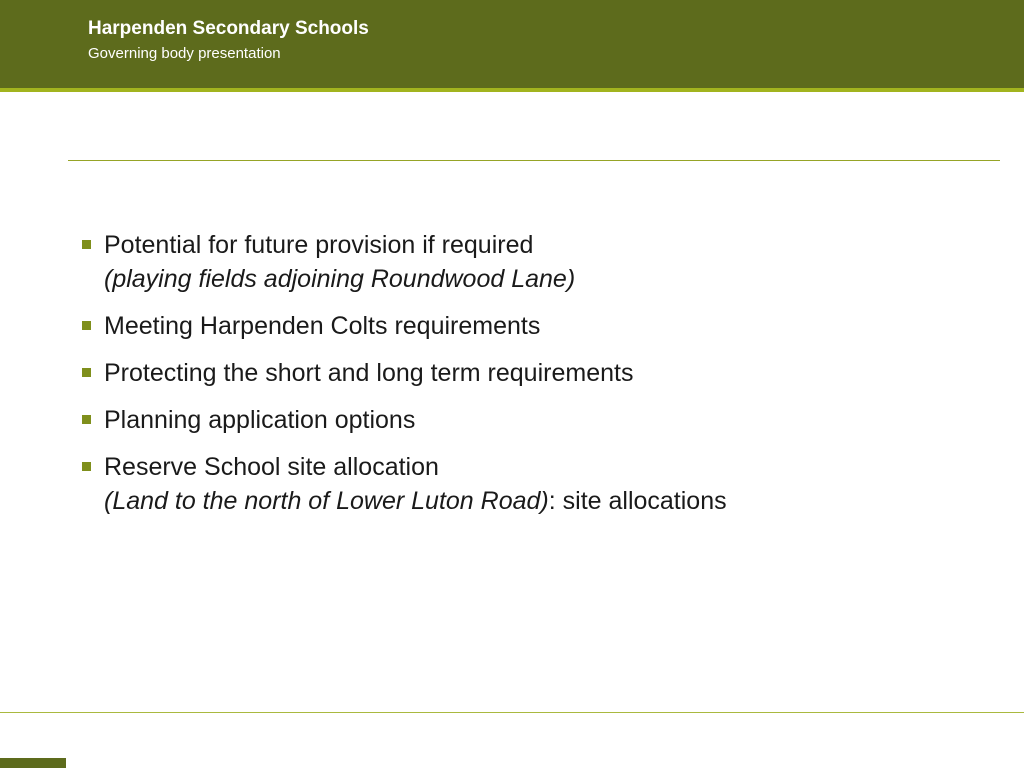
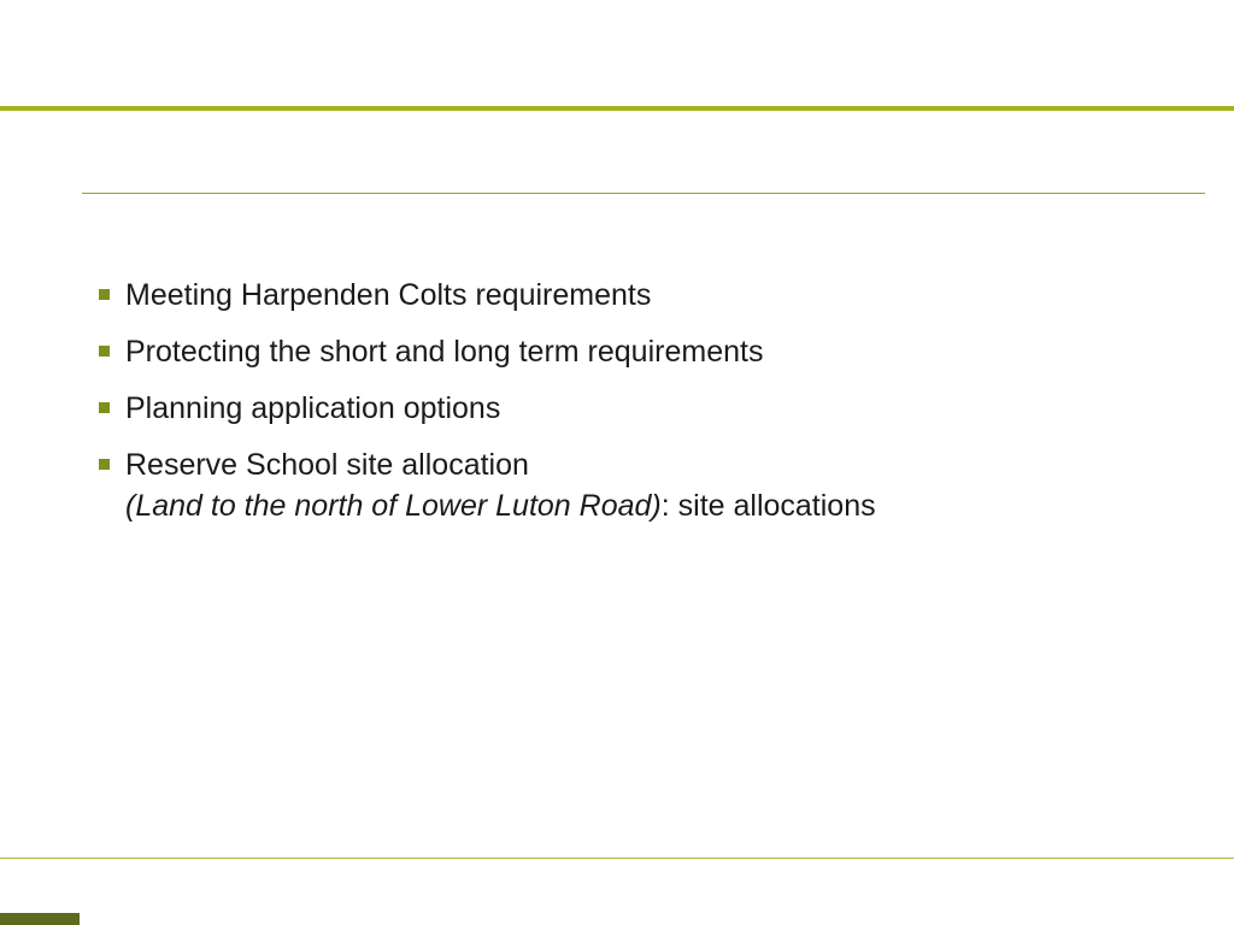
- Harpenden Secondary Schools
- Governing body presentation
- Potential for future provision if required
- (playing fields adjoining Roundwood Lane)
  Meeting Harpenden Colts requirements
  Protecting the short and long term requirements
  Planning application options
  Reserve School site allocation
  (Land to the north of Lower Luton Road): site allocations
